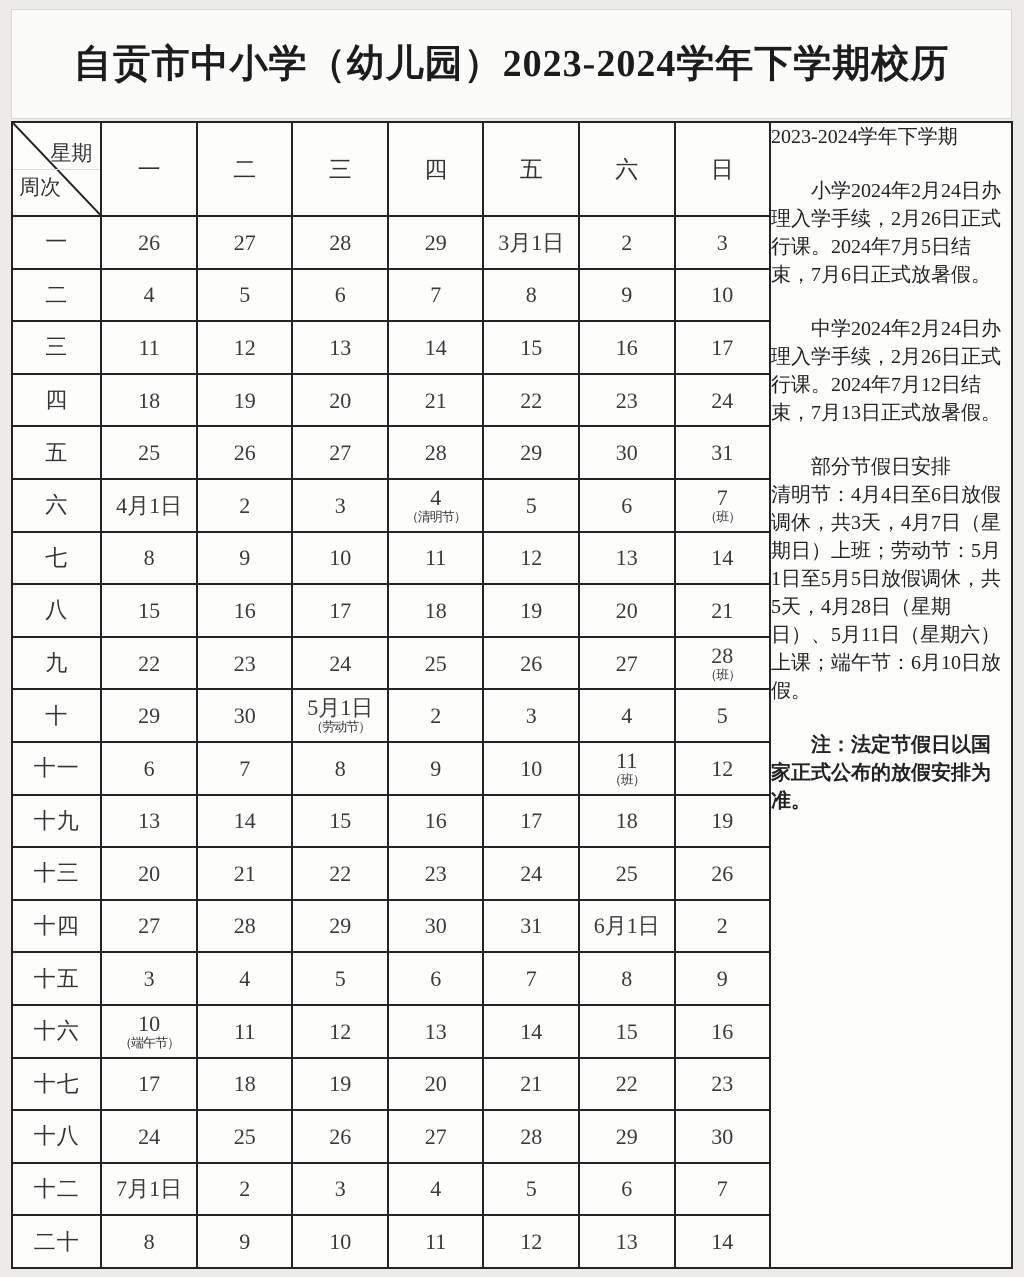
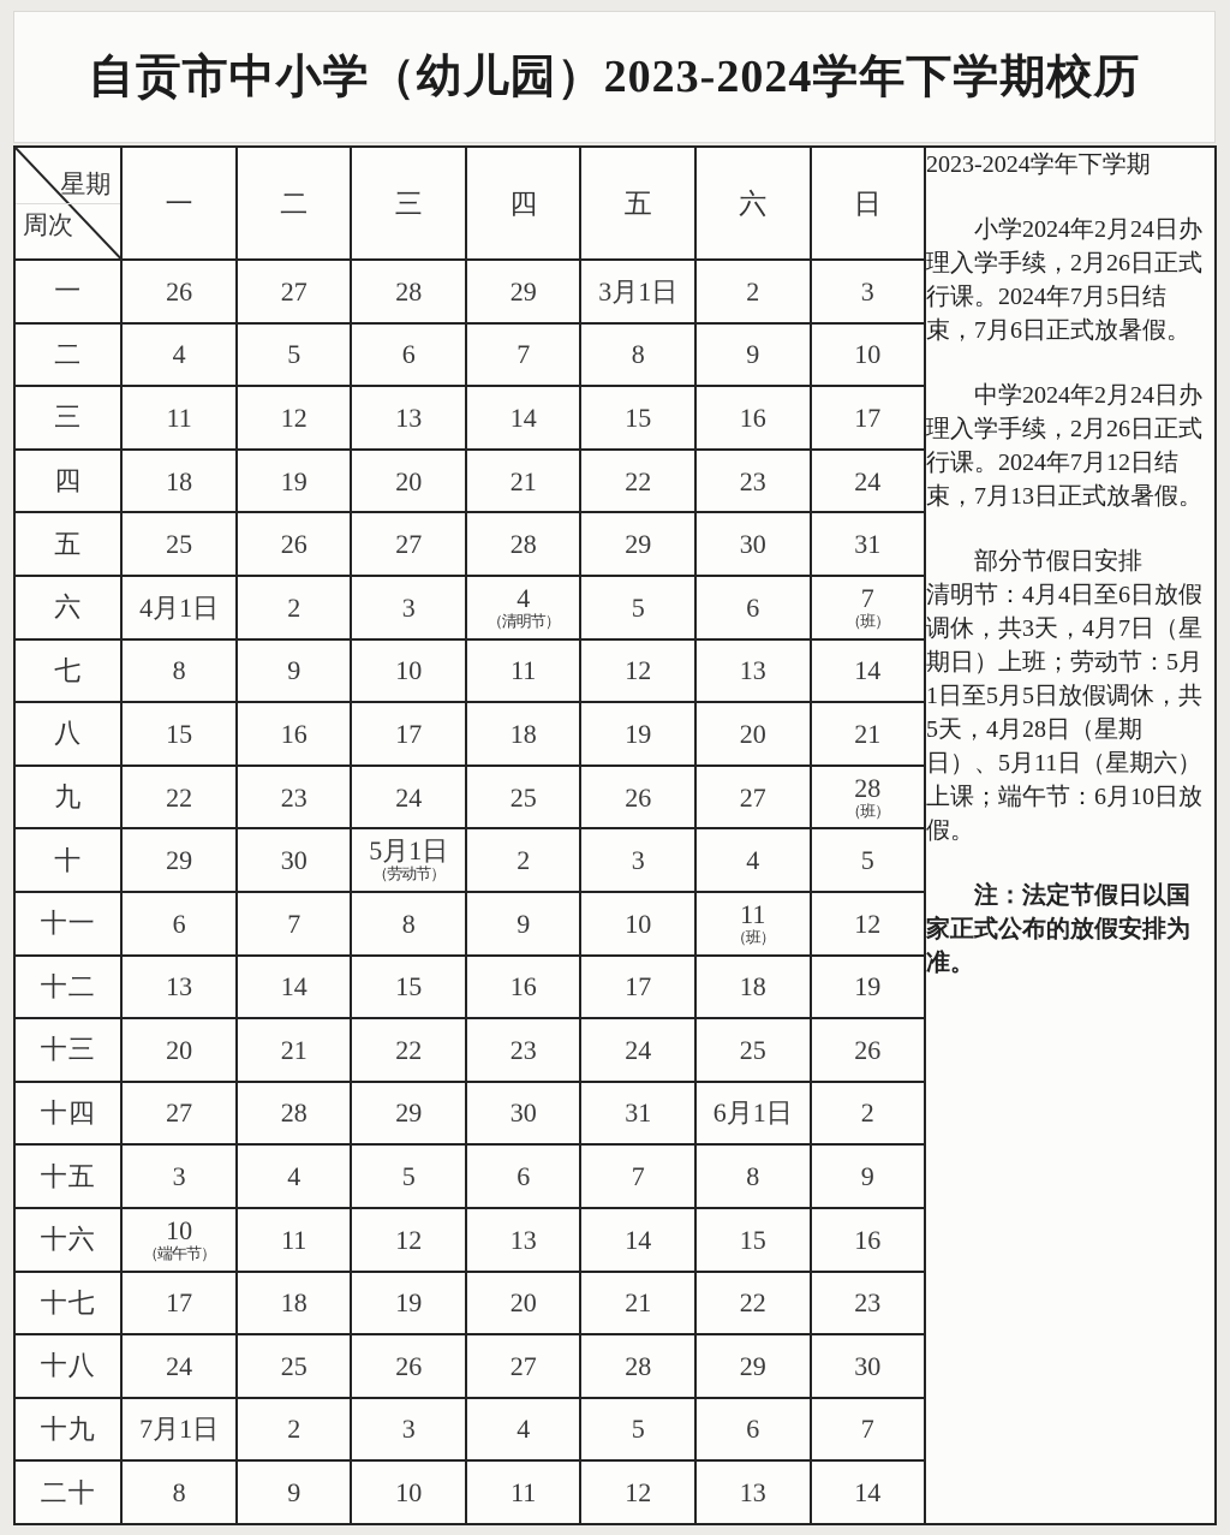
  自贡市中小学（幼儿园）2023-2024学年下学期校历
  星期 周次	一	二	三	四	五	六	日	2023-2024学年下学期 小学2024年2月24日办理入学手续，2月26日正式行课。2024年7月5日结束，7月6日正式放暑假。 中学2024年2月24日办理入学手续，2月26日正式行课。2024年7月12日结束，7月13日正式放暑假。 部分节假日安排 清明节：4月4日至6日放假调休，共3天，4月7日（星期日）上班；劳动节：5月1日至5月5日放假调休，共5天，4月28日（星期日）、5月11日（星期六）上课；端午节：6月10日放假。 注：法定节假日以国家正式公布的放假安排为准。
  一	26	27	28	29	3月1日	2	3
  二	4	5	6	7	8	9	10
  三	11	12	13	14	15	16	17
  四	18	19	20	21	22	23	24
  五	25	26	27	28	29	30	31
  六	4月1日	2	3	4（清明节）	5	6	7（班）
  七	8	9	10	11	12	13	14
  八	15	16	17	18	19	20	21
  九	22	23	24	25	26	27	28（班）
  十	29	30	5月1日（劳动节）	2	3	4	5
  十一	6	7	8	9	10	11（班）	12
- 十九	13	14	15	16	17	18	19
+ 十二	13	14	15	16	17	18	19
  十三	20	21	22	23	24	25	26
  十四	27	28	29	30	31	6月1日	2
  十五	3	4	5	6	7	8	9
  十六	10（端午节）	11	12	13	14	15	16
  十七	17	18	19	20	21	22	23
  十八	24	25	26	27	28	29	30
- 十二	7月1日	2	3	4	5	6	7
+ 十九	7月1日	2	3	4	5	6	7
  二十	8	9	10	11	12	13	14
